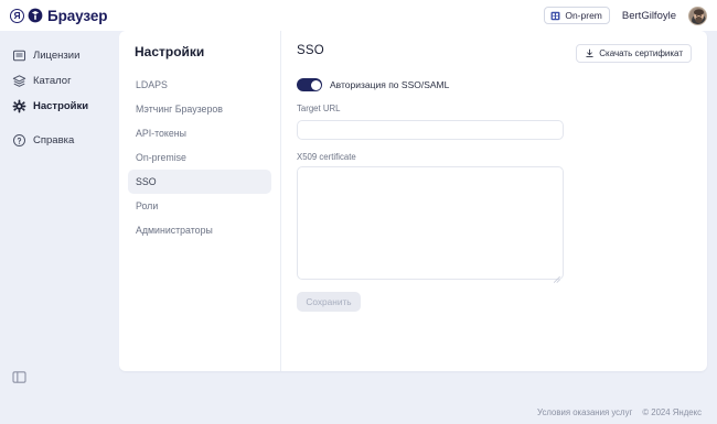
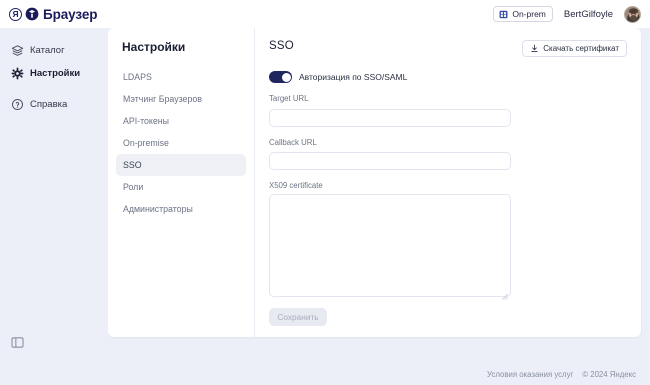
  Я
  Браузер
  On-prem
  BertGilfoyle
- Лицензии
  Каталог
  Настройки
  Справка
  Настройки
  LDAPS
  Мэтчинг Браузеров
  API-токены
  On-premise
  SSO
  Роли
  Администраторы
  SSO
  Скачать сертификат
  Авторизация по SSO/SAML
  Target URL
+ Callback URL
  X509 certificate
  Сохранить
  Условия оказания услуг
  © 2024 Яндекс
